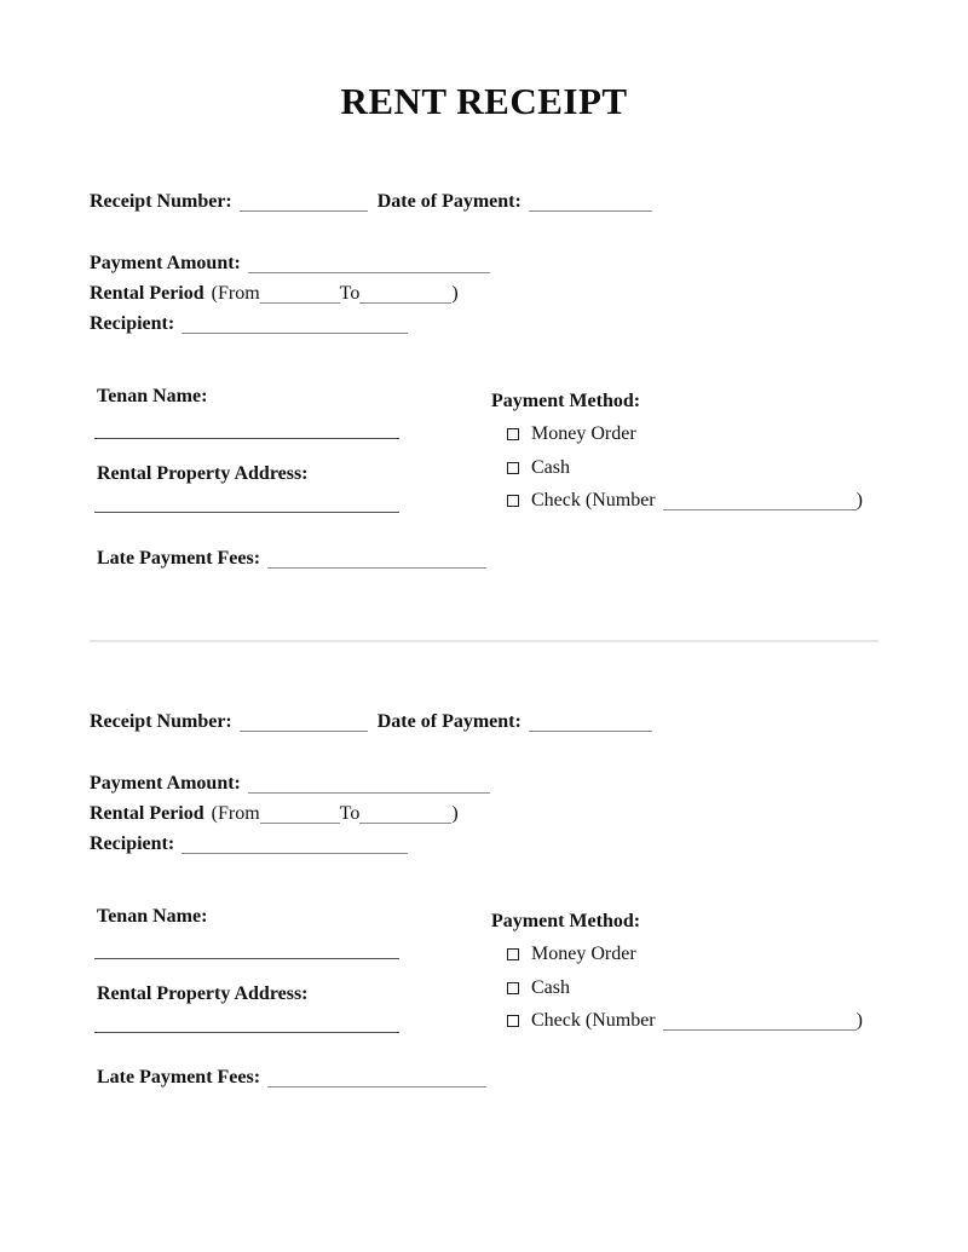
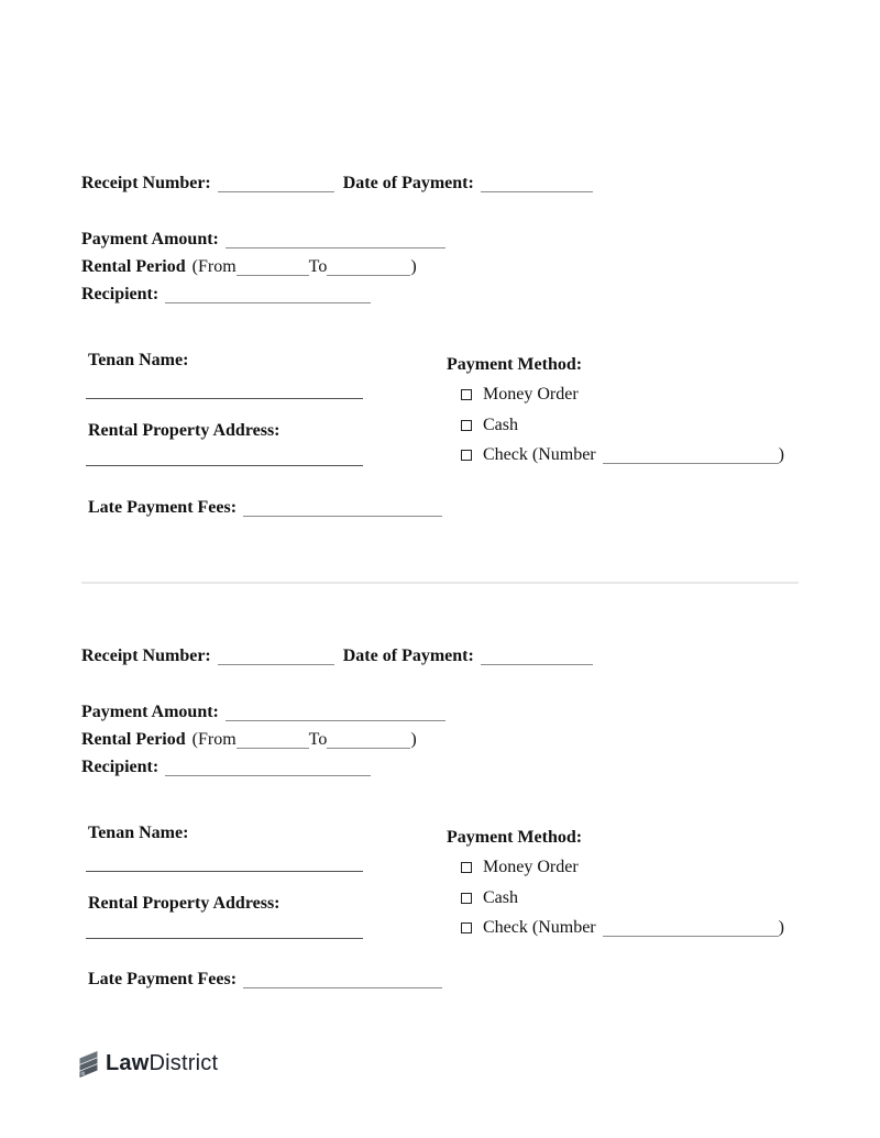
- RENT RECEIPT
  Receipt Number: Date of Payment:
  Payment Amount:
  Rental Period (From To )
  Recipient:
  Tenan Name:
  Rental Property Address:
  Late Payment Fees:
  Payment Method:
  Money Order
  Cash
  Check (Number )
  Receipt Number: Date of Payment:
  Payment Amount:
  Rental Period (From To )
  Recipient:
  Tenan Name:
  Rental Property Address:
  Late Payment Fees:
  Payment Method:
  Money Order
  Cash
  Check (Number )
+ LawDistrict
